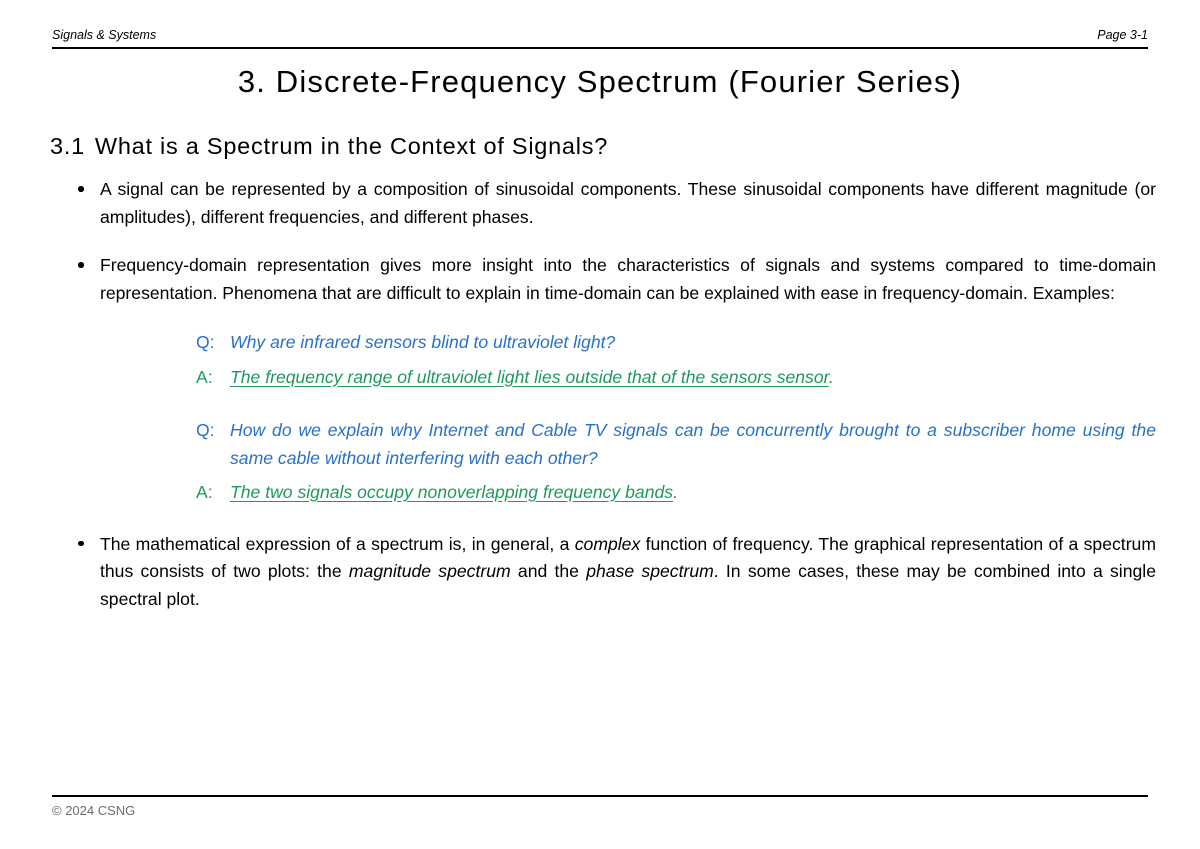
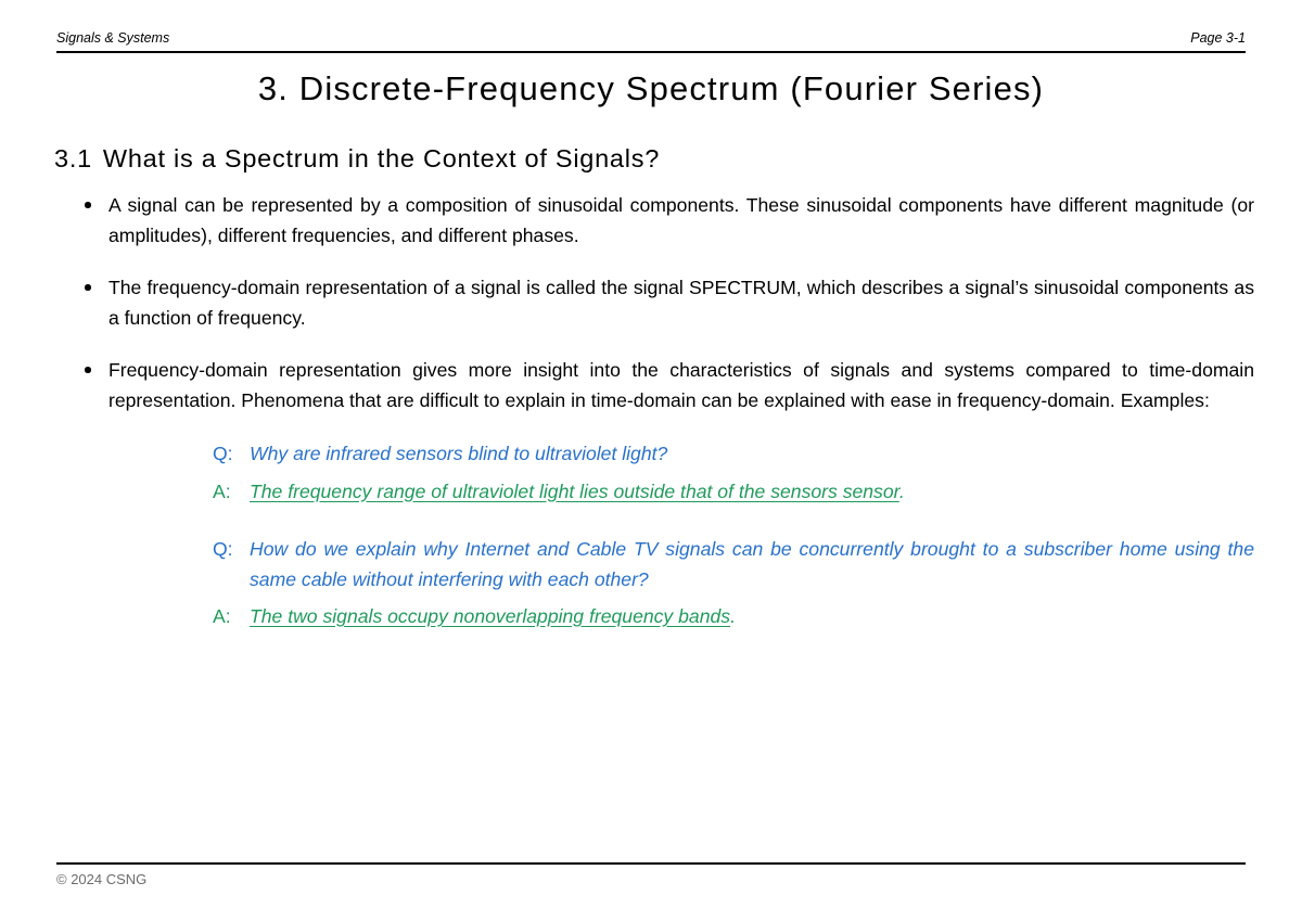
  Signals & Systems
  Page 3-1
  3. Discrete-Frequency Spectrum (Fourier Series)
  3.1 What is a Spectrum in the Context of Signals?
  A signal can be represented by a composition of sinusoidal components. These sinusoidal components have different magnitude (or amplitudes), different frequencies, and different phases.
+ The frequency-domain representation of a signal is called the signal SPECTRUM, which describes a signal’s sinusoidal components as a function of frequency.
  Frequency-domain representation gives more insight into the characteristics of signals and systems compared to time-domain representation. Phenomena that are difficult to explain in time-domain can be explained with ease in frequency-domain. Examples:
  Q:
  Why are infrared sensors blind to ultraviolet light?
  A:
  The frequency range of ultraviolet light lies outside that of the sensors sensor.
  Q:
  How do we explain why Internet and Cable TV signals can be concurrently brought to a subscriber home using the same cable without interfering with each other?
  A:
  The two signals occupy nonoverlapping frequency bands.
- The mathematical expression of a spectrum is, in general, a complex function of frequency. The graphical representation of a spectrum thus consists of two plots: the magnitude spectrum and the phase spectrum. In some cases, these may be combined into a single spectral plot.
  © 2024 CSNG
